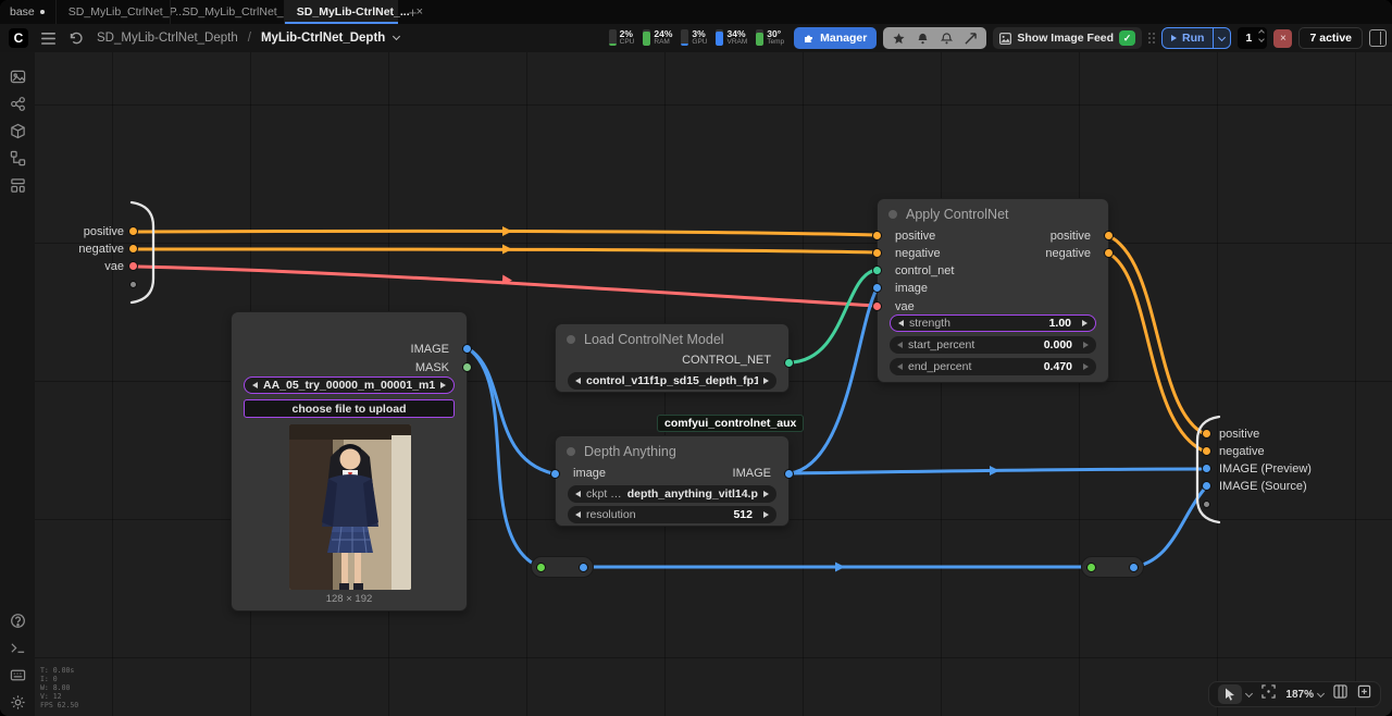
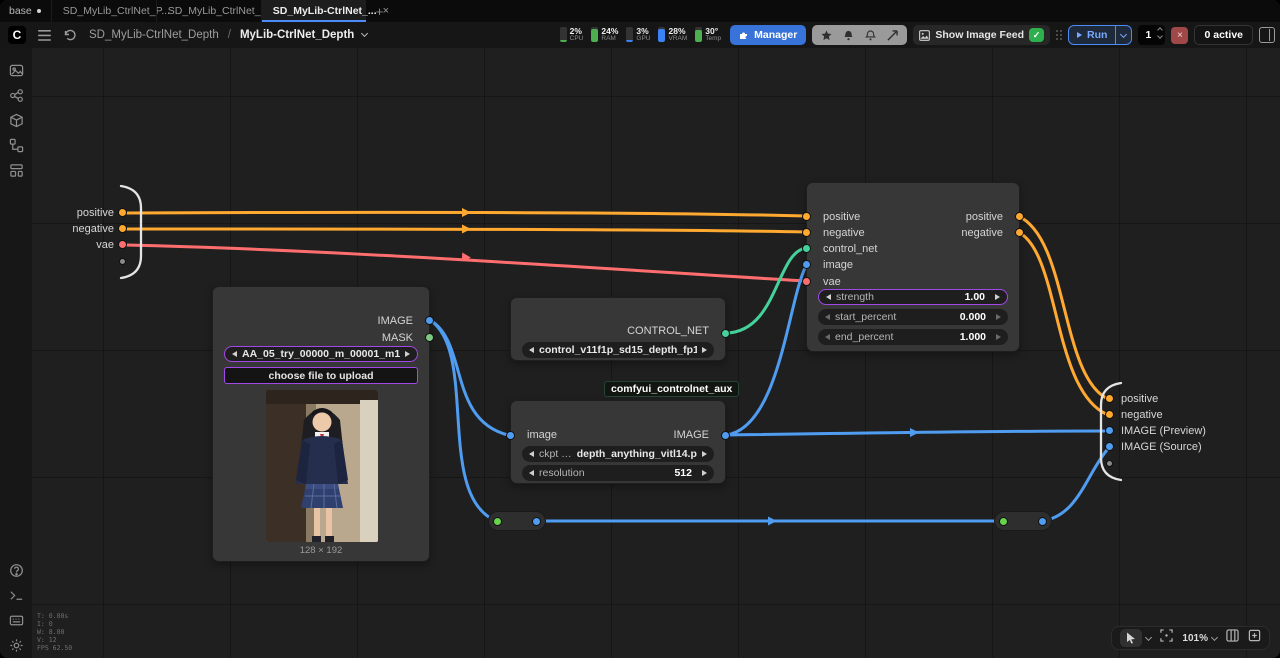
  positive
  negative
  vae
  positive
  negative
  IMAGE (Preview)
  IMAGE (Source)
  IMAGE
  MASK
  AA_05_try_00000_m_00001_m1
  choose file to upload
  128 × 192
- Load ControlNet Model
  CONTROL_NET
  control_v11f1p_sd15_depth_fp1
  comfyui_controlnet_aux
- Depth Anything
  image
  IMAGE
  ckpt …
  depth_anything_vitl14.p
  resolution
  512
- Apply ControlNet
  positive
  negative
  control_net
  image
  vae
  positive
  negative
  strength
  1.00
  start_percent
  0.000
  end_percent
- 0.470
+ 1.000
  base
  SD_MyLib_CtrlNet_P...
  SD_MyLib_CtrlNet_
  SD_MyLib-CtrlNet_...
  ×
  +
  C
  SD_MyLib-CtrlNet_Depth
  /
  MyLib-CtrlNet_Depth
  2%
  24%
  3%
- 34%
+ 28%
  30°
  Manager
  Show Image Feed
  ✓
  Run
  1
  ×
- 7 active
+ 0 active
  T: 0.00s
  I: 0
  W: 8.00
  V: 12
  FPS 62.50
- 187%
+ 101%
